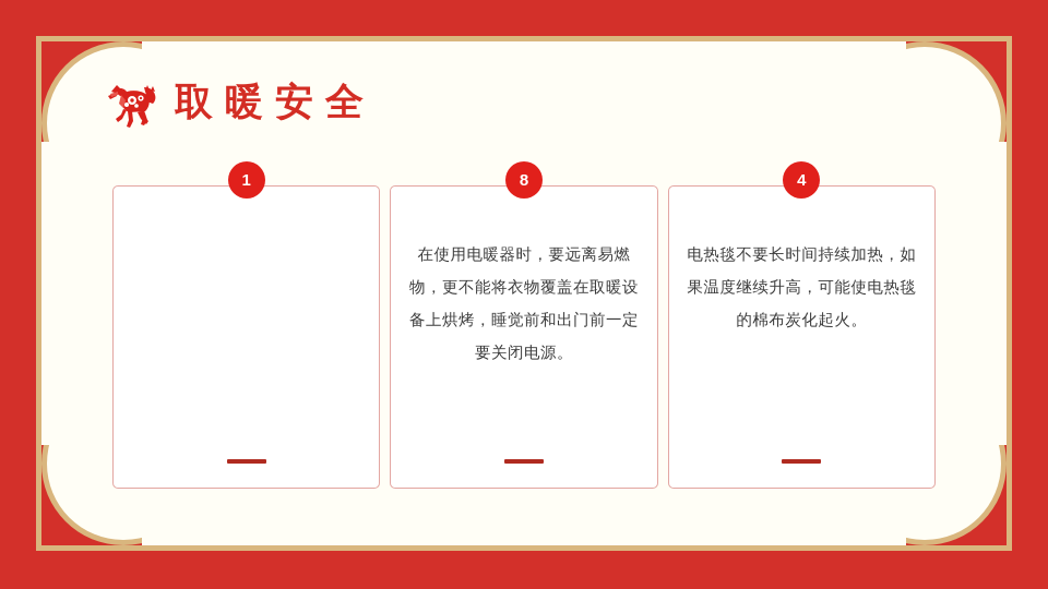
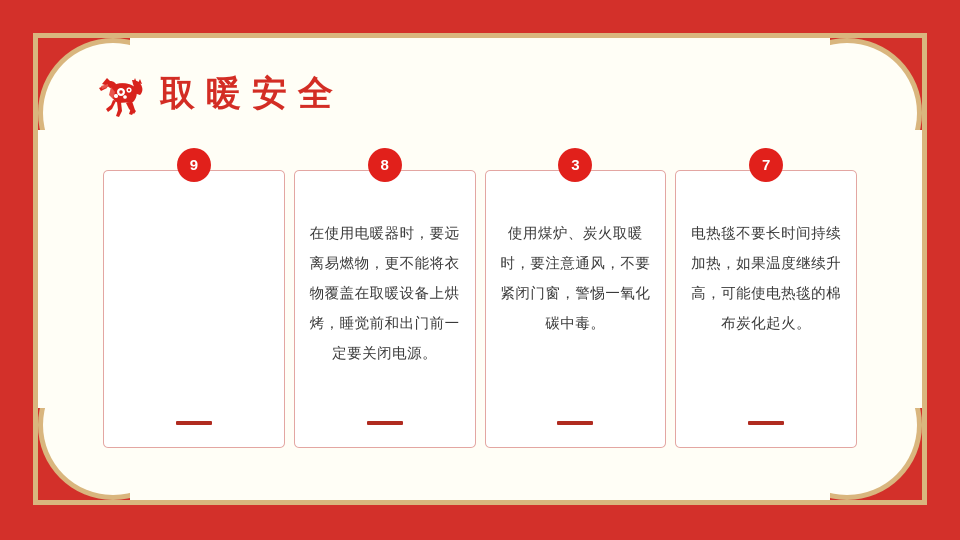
  取暖安全
- 1
+ 9
  8
  在使用电暖器时，要远离易燃物，更不能将衣物覆盖在取暖设备上烘烤，睡觉前和出门前一定要关闭电源。
+ 3
+ 使用煤炉、炭火取暖时，要注意通风，不要紧闭门窗，警惕一氧化碳中毒。
- 4
+ 7
  电热毯不要长时间持续加热，如果温度继续升高，可能使电热毯的棉布炭化起火。
